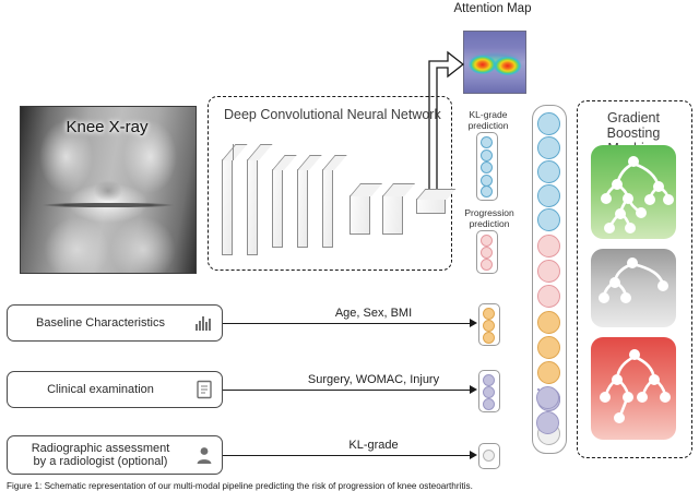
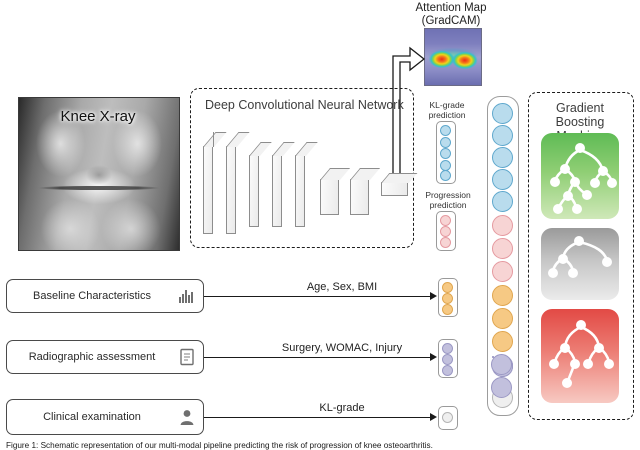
  Knee X-ray
  Attention Map
+ (GradCAM)
  Deep Convolutional Neural Network
  KL-grade
  prediction
  Progression
  prediction
  Gradient Boosting
  Baseline Characteristics
  Age, Sex, BMI
- Clinical examination
+ Radiographic assessment
  Surgery, WOMAC, Injury
- Radiographic assessment
+ Clinical examination
- by a radiologist (optional)
  KL-grade
  Figure 1: Schematic representation of our multi-modal pipeline predicting the risk of progression of knee osteoarthritis.
